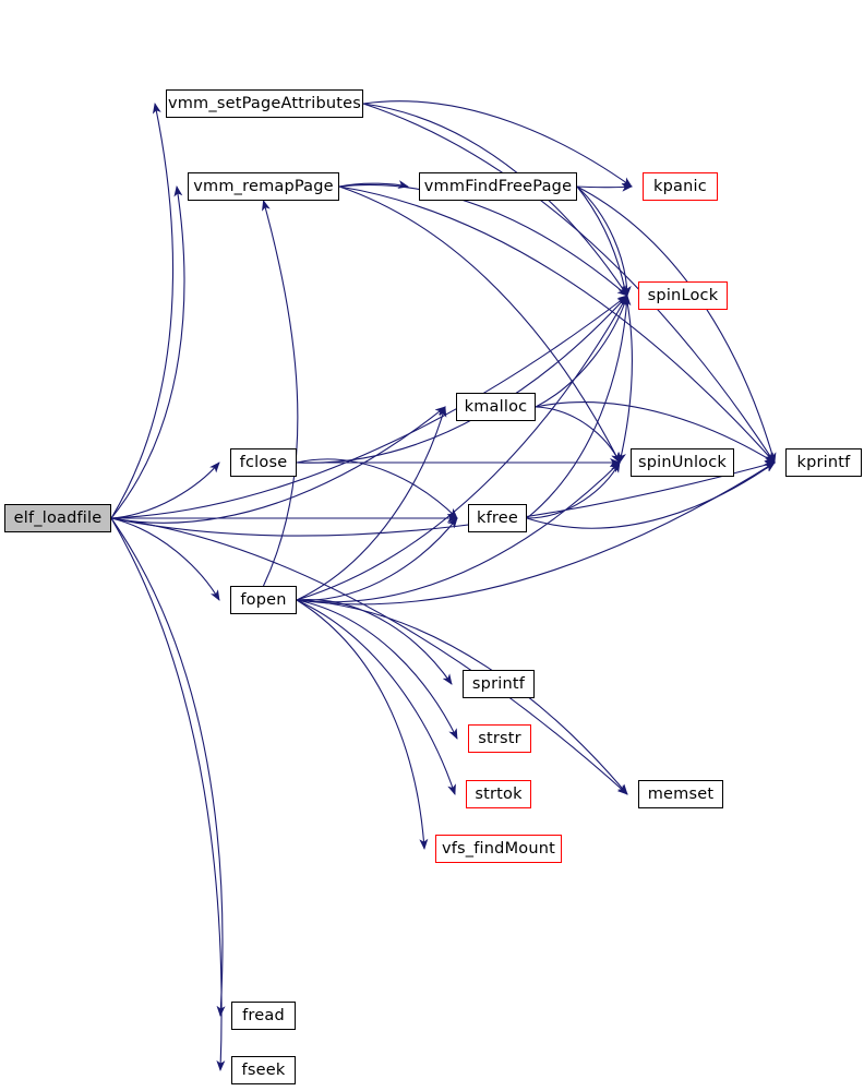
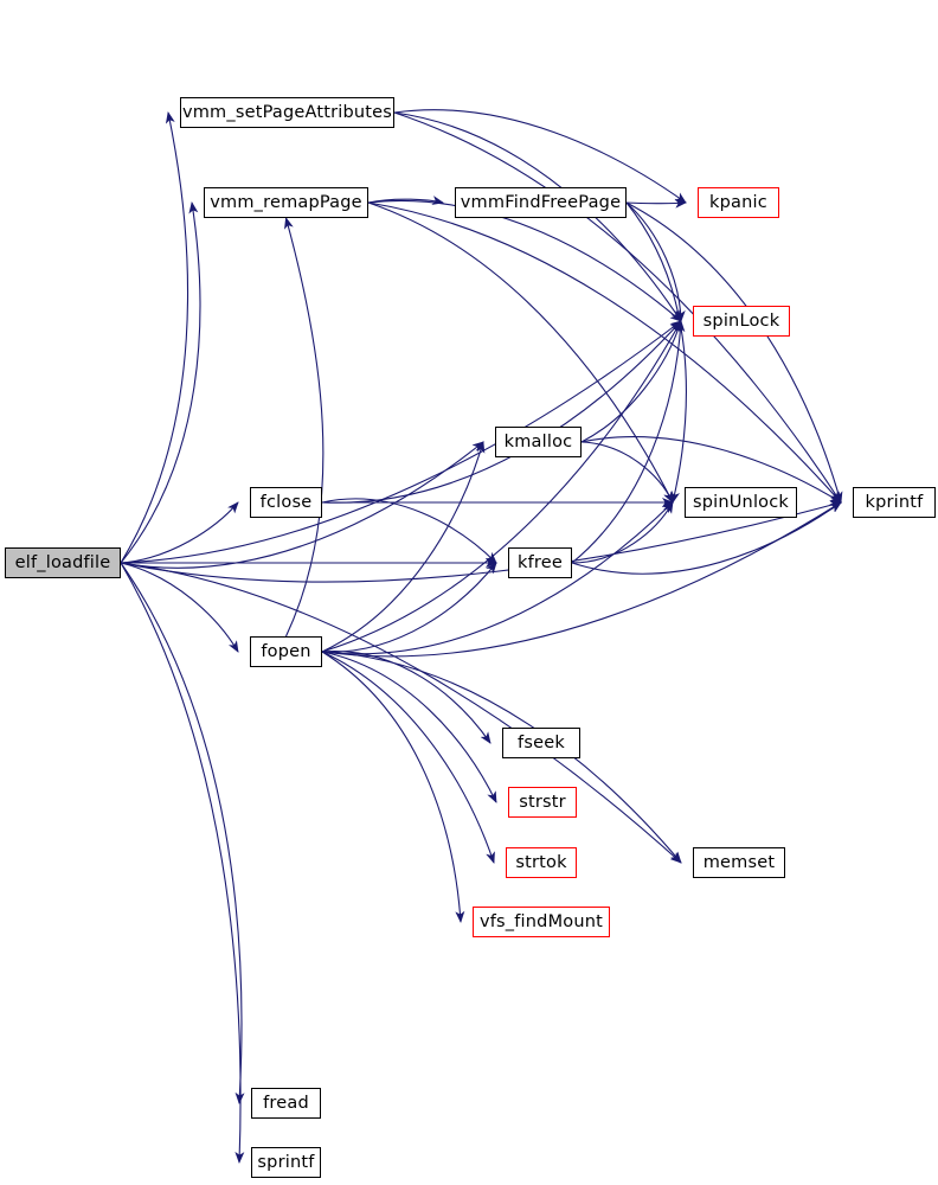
  vmm_setPageAttributes
  vmm_remapPage
  vmmFindFreePage
  kpanic
  spinLock
  kmalloc
  fclose
  spinUnlock
  kprintf
  elf_loadfile
  kfree
  fopen
- sprintf
+ fseek
  strstr
  strtok
  memset
  vfs_findMount
  fread
- fseek
+ sprintf
